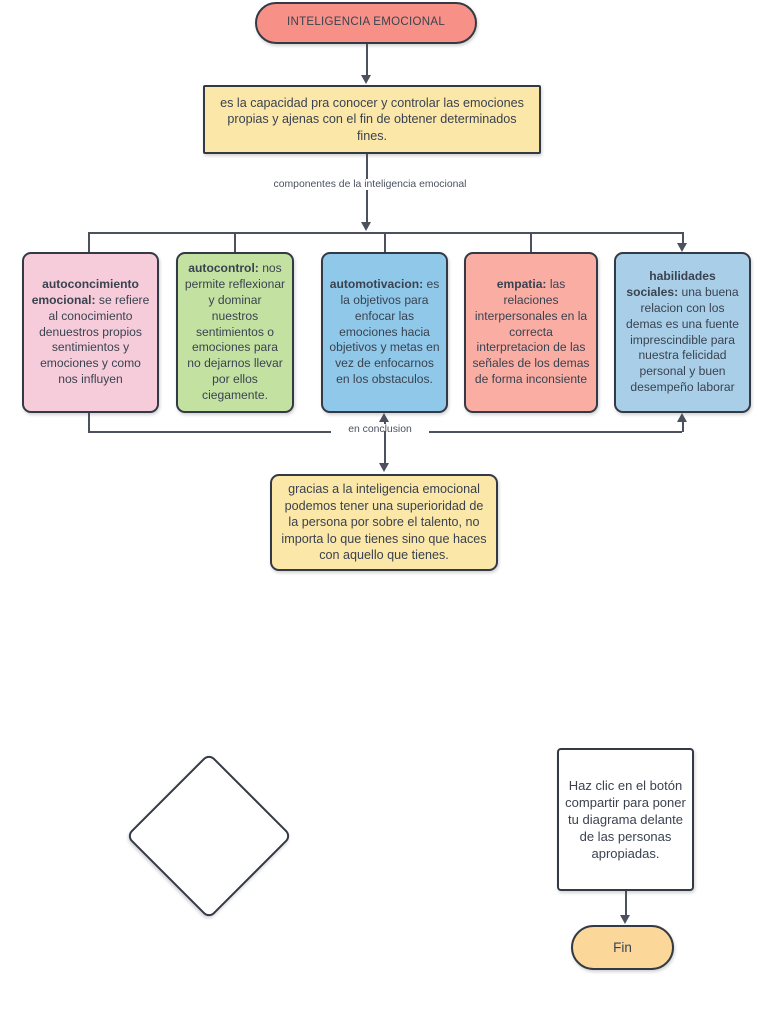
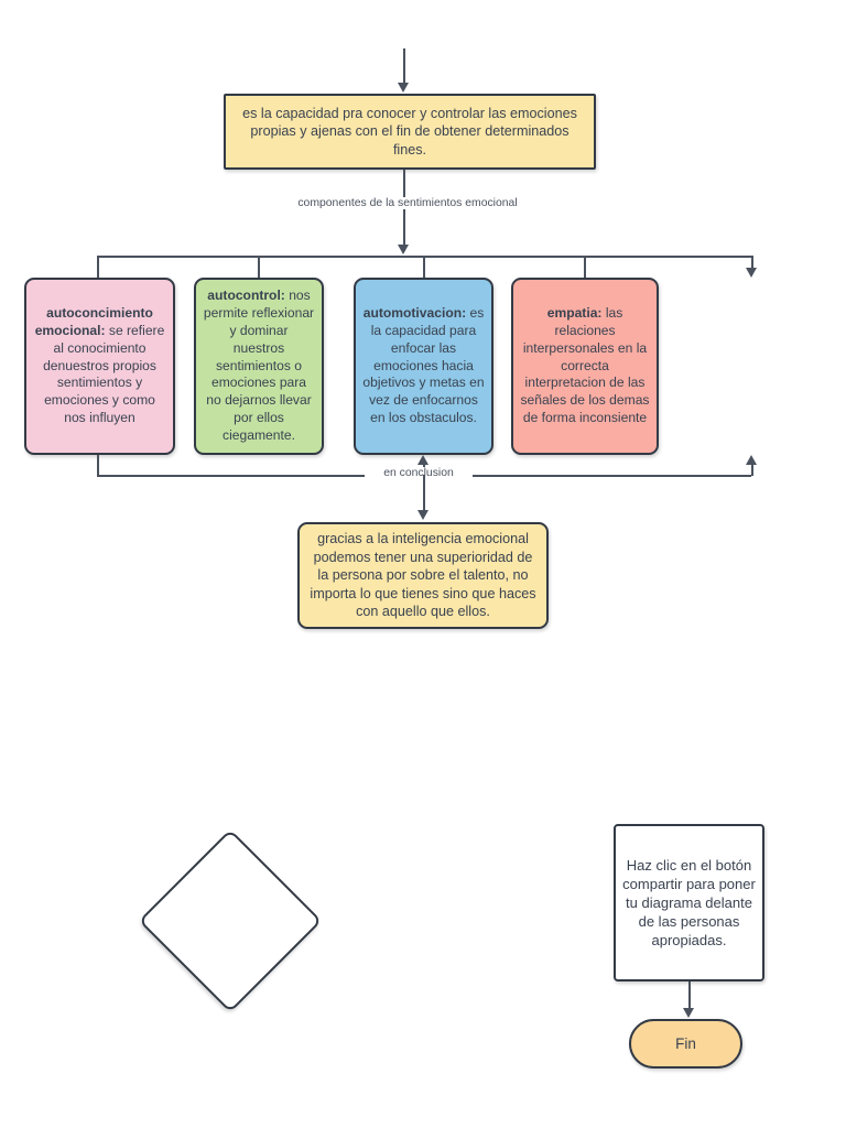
- INTELIGENCIA EMOCIONAL
  es la capacidad pra conocer y controlar las emociones propias y ajenas con el fin de obtener determinados fines.
- componentes de la inteligencia emocional
+ componentes de la sentimientos emocional
  autoconcimiento emocional: se refiere al conocimiento denuestros propios sentimientos y emociones y como nos influyen
  autocontrol: nos permite reflexionar y dominar nuestros sentimientos o emociones para no dejarnos llevar por ellos ciegamente.
- automotivacion: es la objetivos para enfocar las emociones hacia objetivos y metas en vez de enfocarnos en los obstaculos.
+ automotivacion: es la capacidad para enfocar las emociones hacia objetivos y metas en vez de enfocarnos en los obstaculos.
  empatia: las relaciones interpersonales en la correcta interpretacion de las señales de los demas de forma inconsiente
- habilidades sociales: una buena relacion con los demas es una fuente imprescindible para nuestra felicidad personal y buen desempeño laborar
  en conclusion
- gracias a la inteligencia emocional podemos tener una superioridad de la persona por sobre el talento, no importa lo que tienes sino que haces con aquello que tienes.
+ gracias a la inteligencia emocional podemos tener una superioridad de la persona por sobre el talento, no importa lo que tienes sino que haces con aquello que ellos.
  Haz clic en el botón compartir para poner tu diagrama delante de las personas apropiadas.
  Fin
